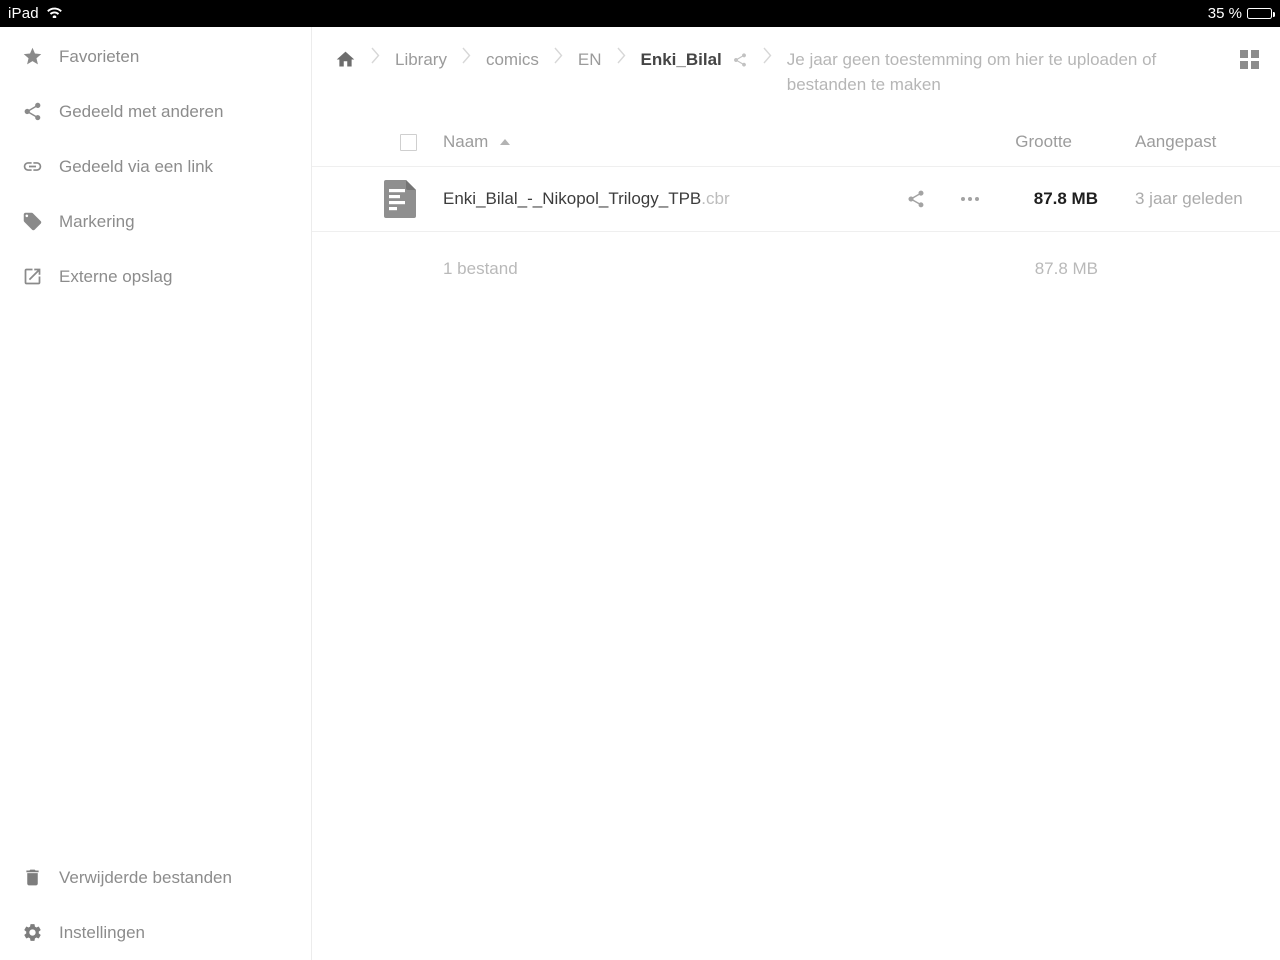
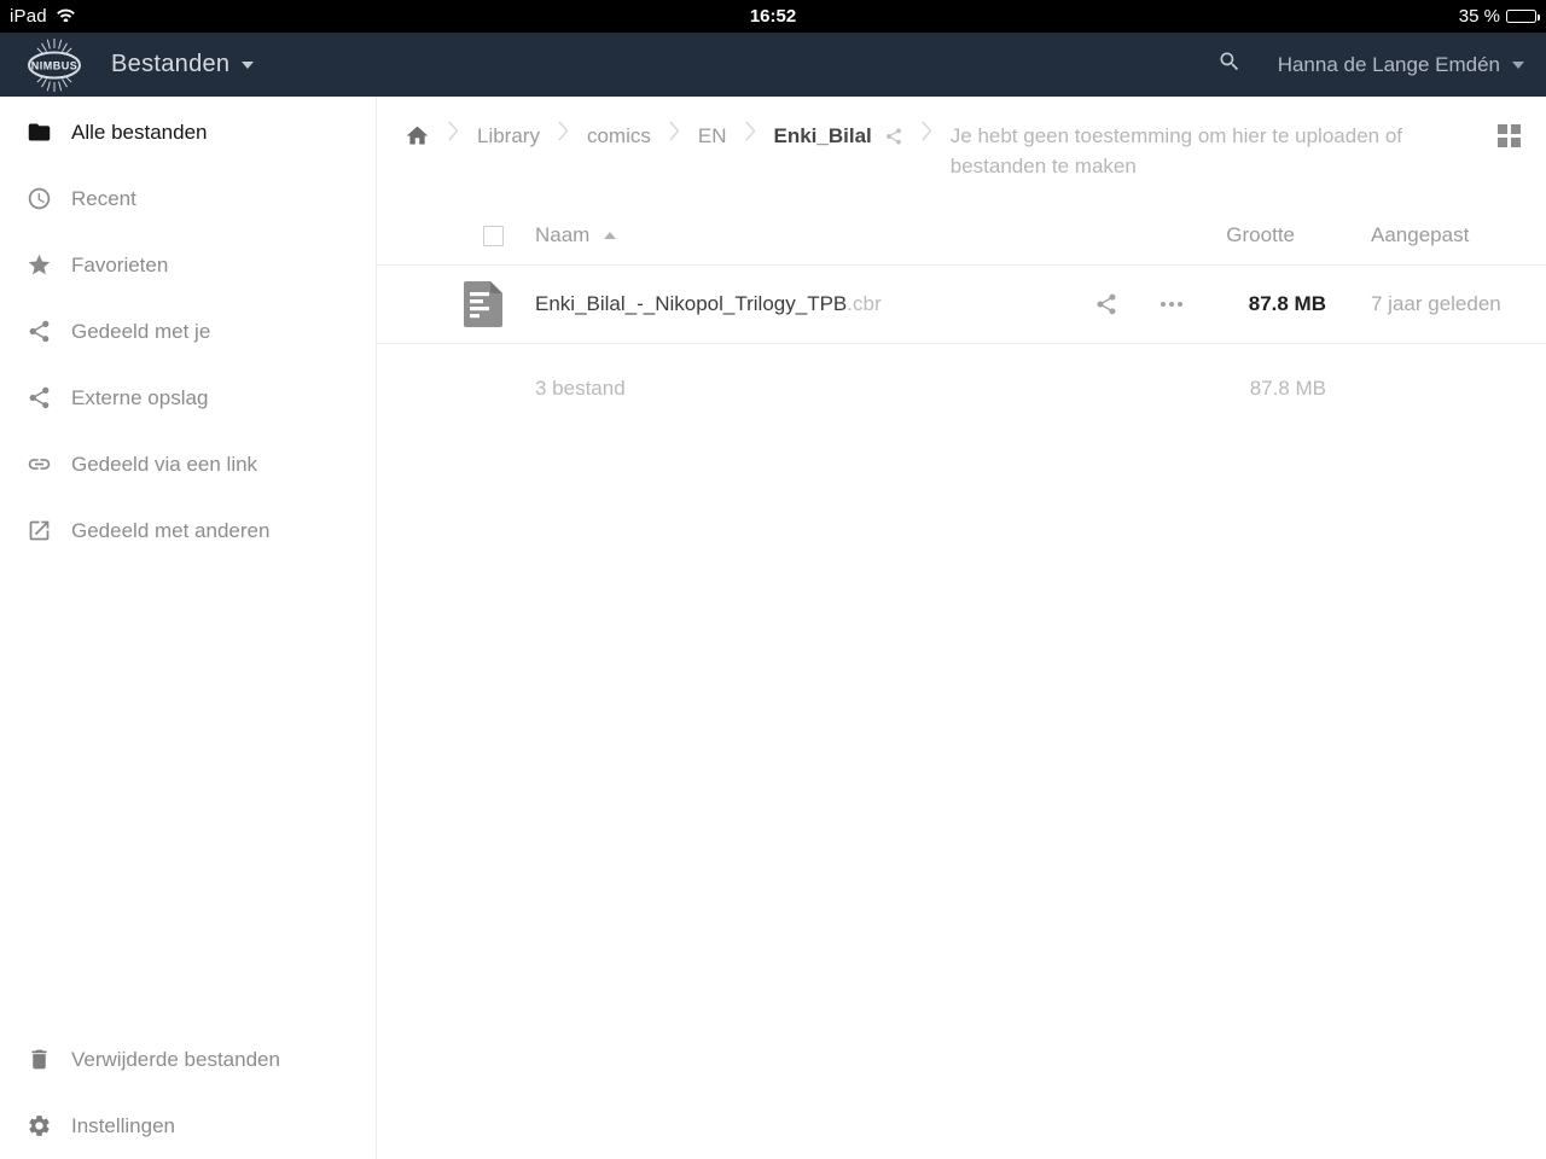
  iPad
+ 16:52
  35 %
+ NIMBUS
+ Bestanden
+ Hanna de Lange Emdén
+ Alle bestanden
+ Recent
  Favorieten
+ Gedeeld met je
- Gedeeld met anderen
+ Externe opslag
  Gedeeld via een link
- Markering
- Externe opslag
+ Gedeeld met anderen
  Verwijderde bestanden
  Instellingen
  Library
  comics
  EN
  Enki_Bilal
- Je jaar geen toestemming om hier te uploaden of bestanden te maken
+ Je hebt geen toestemming om hier te uploaden of bestanden te maken
  Naam
  Grootte
  Aangepast
  Enki_Bilal_-_Nikopol_Trilogy_TPB.cbr
  87.8 MB
- 3 jaar geleden
+ 7 jaar geleden
- 1 bestand
+ 3 bestand
  87.8 MB
